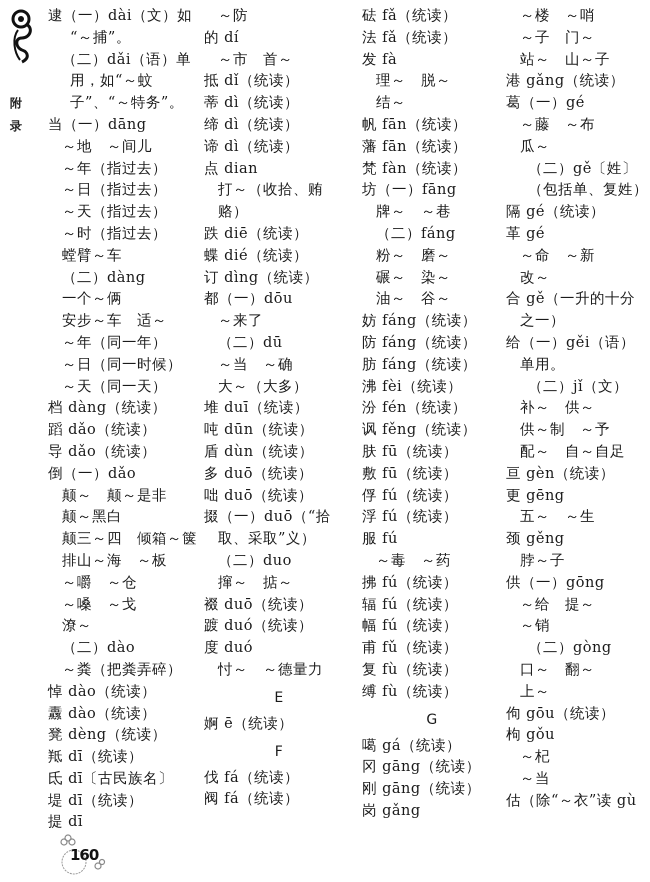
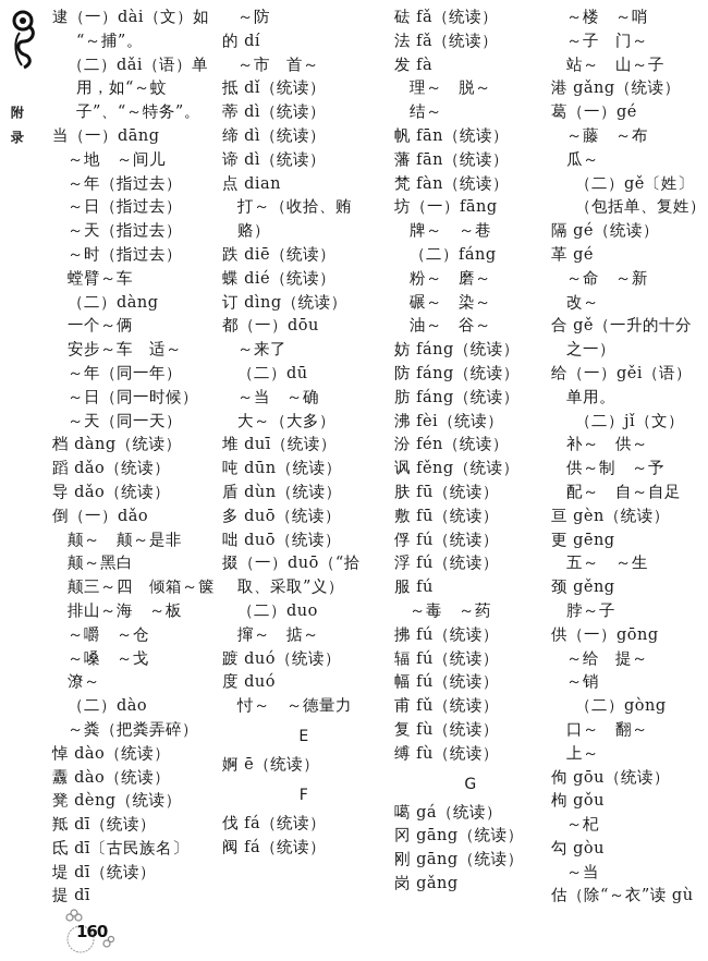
  附
  录
  逮（一）dài（文）如
  “～捕”。
  （二）dǎi（语）单
  用，如“～蚊
  子”、“～特务”。
  当（一）dāng
  ～地 ～间儿
  ～年（指过去）
  ～日（指过去）
  ～天（指过去）
  ～时（指过去）
  螳臂～车
  （二）dàng
  一个～俩
  安步～车 适～
  ～年（同一年）
  ～日（同一时候）
  ～天（同一天）
  档 dàng（统读）
  蹈 dǎo（统读）
  导 dǎo（统读）
  倒（一）dǎo
  颠～ 颠～是非
  颠～黑白
  颠三～四 倾箱～箧
  排山～海 ～板
  ～嚼 ～仓
  ～嗓 ～戈
  潦～
  （二）dào
  ～粪（把粪弄碎）
  悼 dào（统读）
  纛 dào（统读）
  凳 dèng（统读）
  羝 dī（统读）
  氐 dī〔古民族名〕
  堤 dī（统读）
  提 dī
  ～防
  的 dí
  ～市 首～
  抵 dǐ（统读）
  蒂 dì（统读）
  缔 dì（统读）
  谛 dì（统读）
  点 dian
  打～（收拾、贿
  赂）
  跌 diē（统读）
  蝶 dié（统读）
  订 dìng（统读）
  都（一）dōu
  ～来了
  （二）dū
  ～当 ～确
  大～（大多）
  堆 duī（统读）
  吨 dūn（统读）
  盾 dùn（统读）
  多 duō（统读）
  咄 duō（统读）
  掇（一）duō（“拾
  取、采取”义）
  （二）duo
  撺～ 掂～
- 裰 duō（统读）
  踱 duó（统读）
  度 duó
  忖～ ～德量力
  E
  婀 ē（统读）
  F
  伐 fá（统读）
  阀 fá（统读）
  砝 fǎ（统读）
  法 fǎ（统读）
  发 fà
  理～ 脱～
  结～
  帆 fān（统读）
  藩 fān（统读）
  梵 fàn（统读）
  坊（一）fāng
  牌～ ～巷
  （二）fáng
  粉～ 磨～
  碾～ 染～
  油～ 谷～
  妨 fáng（统读）
  防 fáng（统读）
  肪 fáng（统读）
  沸 fèi（统读）
  汾 fén（统读）
  讽 fěng（统读）
  肤 fū（统读）
  敷 fū（统读）
  俘 fú（统读）
  浮 fú（统读）
  服 fú
  ～毒 ～药
  拂 fú（统读）
  辐 fú（统读）
  幅 fú（统读）
  甫 fǔ（统读）
  复 fù（统读）
  缚 fù（统读）
  G
  噶 gá（统读）
  冈 gāng（统读）
  刚 gāng（统读）
  岗 gǎng
  ～楼 ～哨
  ～子 门～
  站～ 山～子
  港 gǎng（统读）
  葛（一）gé
  ～藤 ～布
  瓜～
  （二）gě〔姓〕
  （包括单、复姓）
  隔 gé（统读）
  革 gé
  ～命 ～新
  改～
  合 gě（一升的十分
  之一）
  给（一）gěi（语）
  单用。
  （二）jǐ（文）
  补～ 供～
  供～制 ～予
  配～ 自～自足
  亘 gèn（统读）
  更 gēng
  五～ ～生
  颈 gěng
  脖～子
  供（一）gōng
  ～给 提～
  ～销
  （二）gòng
  口～ 翻～
  上～
  佝 gōu（统读）
  枸 gǒu
  ～杞
+ 勾 gòu
  ～当
  估（除“～衣”读 gù
  160
